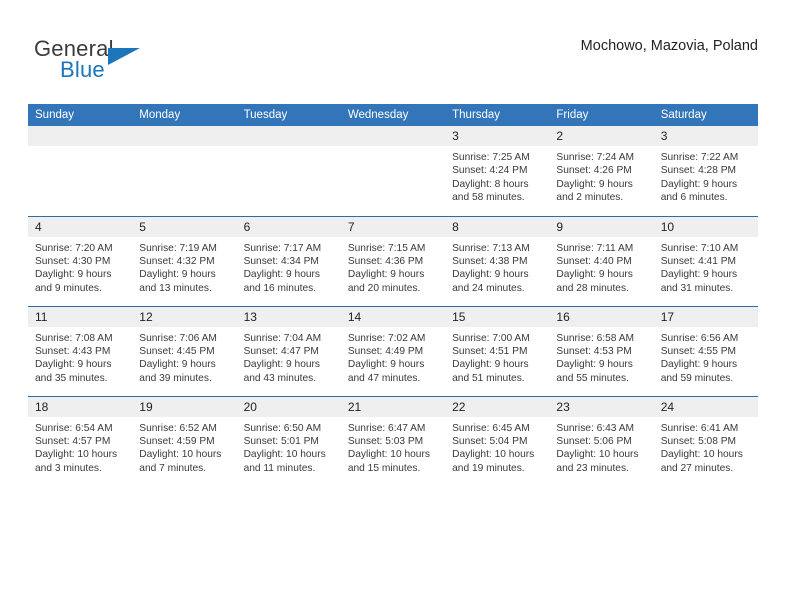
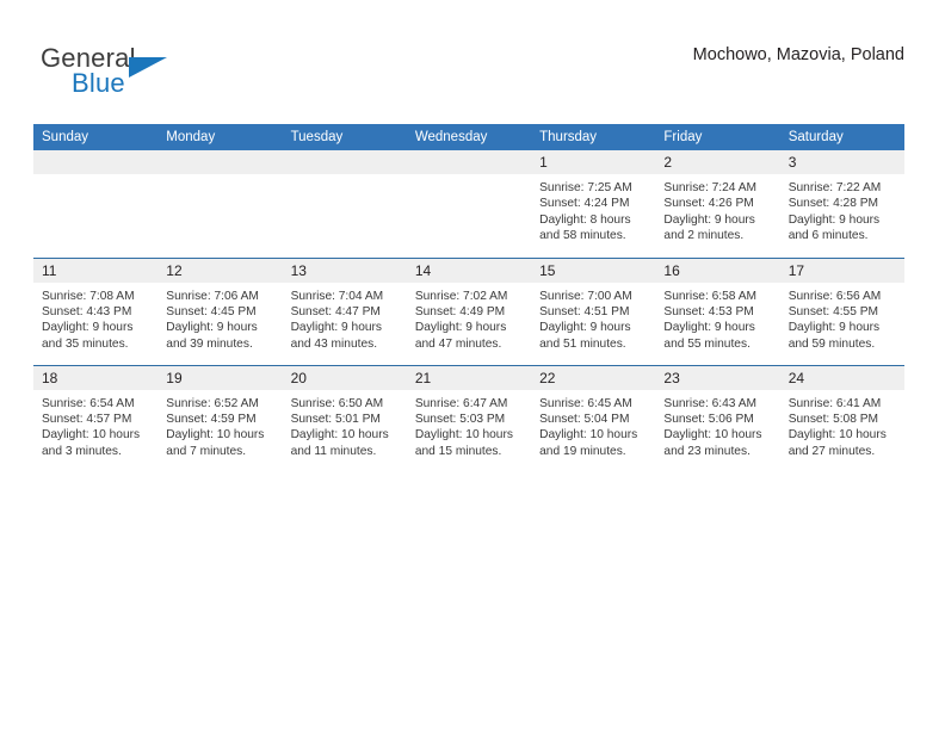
  General
  Blue
  Mochowo, Mazovia, Poland
  Sunday	Monday	Tuesday	Wednesday	Thursday	Friday	Saturday
- 				3Sunrise: 7:25 AMSunset: 4:24 PMDaylight: 8 hoursand 58 minutes.	2Sunrise: 7:24 AMSunset: 4:26 PMDaylight: 9 hoursand 2 minutes.	3Sunrise: 7:22 AMSunset: 4:28 PMDaylight: 9 hoursand 6 minutes.
+ 				1Sunrise: 7:25 AMSunset: 4:24 PMDaylight: 8 hoursand 58 minutes.	2Sunrise: 7:24 AMSunset: 4:26 PMDaylight: 9 hoursand 2 minutes.	3Sunrise: 7:22 AMSunset: 4:28 PMDaylight: 9 hoursand 6 minutes.
- 4Sunrise: 7:20 AMSunset: 4:30 PMDaylight: 9 hoursand 9 minutes.	5Sunrise: 7:19 AMSunset: 4:32 PMDaylight: 9 hoursand 13 minutes.	6Sunrise: 7:17 AMSunset: 4:34 PMDaylight: 9 hoursand 16 minutes.	7Sunrise: 7:15 AMSunset: 4:36 PMDaylight: 9 hoursand 20 minutes.	8Sunrise: 7:13 AMSunset: 4:38 PMDaylight: 9 hoursand 24 minutes.	9Sunrise: 7:11 AMSunset: 4:40 PMDaylight: 9 hoursand 28 minutes.	10Sunrise: 7:10 AMSunset: 4:41 PMDaylight: 9 hoursand 31 minutes.
  11Sunrise: 7:08 AMSunset: 4:43 PMDaylight: 9 hoursand 35 minutes.	12Sunrise: 7:06 AMSunset: 4:45 PMDaylight: 9 hoursand 39 minutes.	13Sunrise: 7:04 AMSunset: 4:47 PMDaylight: 9 hoursand 43 minutes.	14Sunrise: 7:02 AMSunset: 4:49 PMDaylight: 9 hoursand 47 minutes.	15Sunrise: 7:00 AMSunset: 4:51 PMDaylight: 9 hoursand 51 minutes.	16Sunrise: 6:58 AMSunset: 4:53 PMDaylight: 9 hoursand 55 minutes.	17Sunrise: 6:56 AMSunset: 4:55 PMDaylight: 9 hoursand 59 minutes.
  18Sunrise: 6:54 AMSunset: 4:57 PMDaylight: 10 hoursand 3 minutes.	19Sunrise: 6:52 AMSunset: 4:59 PMDaylight: 10 hoursand 7 minutes.	20Sunrise: 6:50 AMSunset: 5:01 PMDaylight: 10 hoursand 11 minutes.	21Sunrise: 6:47 AMSunset: 5:03 PMDaylight: 10 hoursand 15 minutes.	22Sunrise: 6:45 AMSunset: 5:04 PMDaylight: 10 hoursand 19 minutes.	23Sunrise: 6:43 AMSunset: 5:06 PMDaylight: 10 hoursand 23 minutes.	24Sunrise: 6:41 AMSunset: 5:08 PMDaylight: 10 hoursand 27 minutes.
